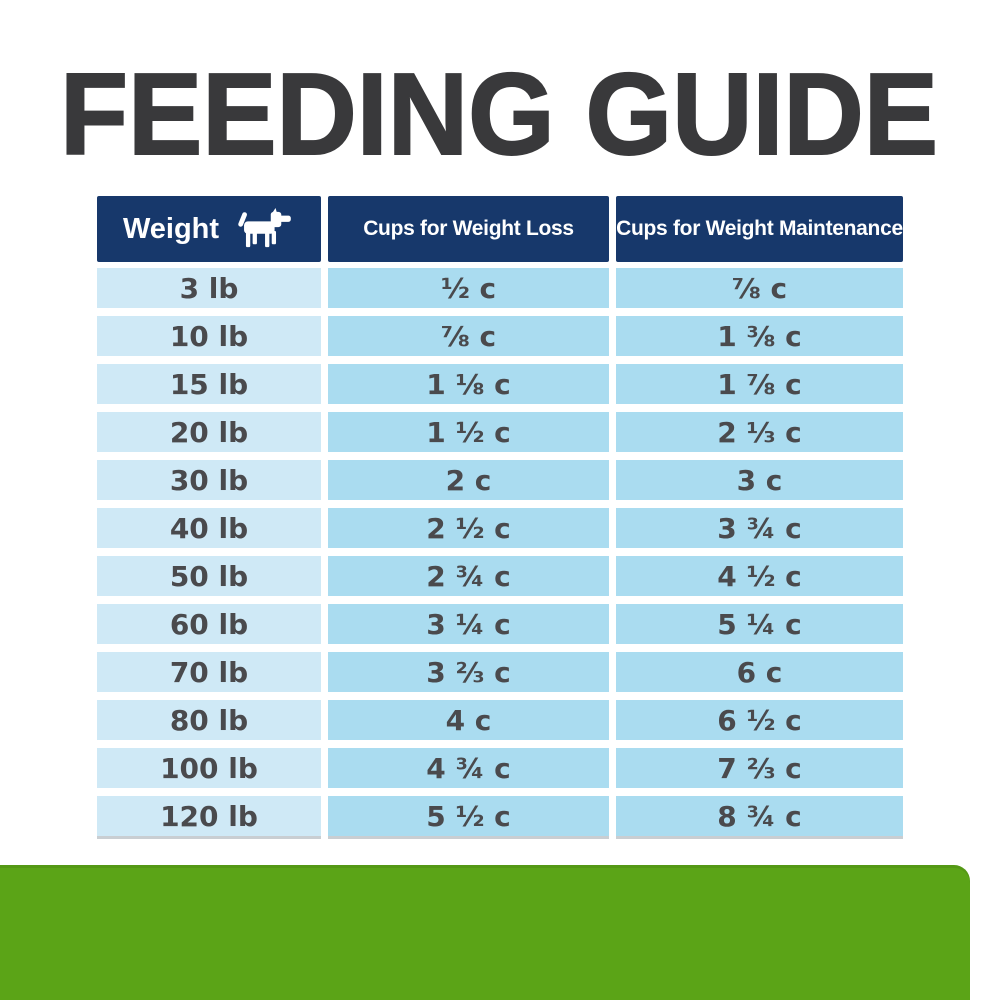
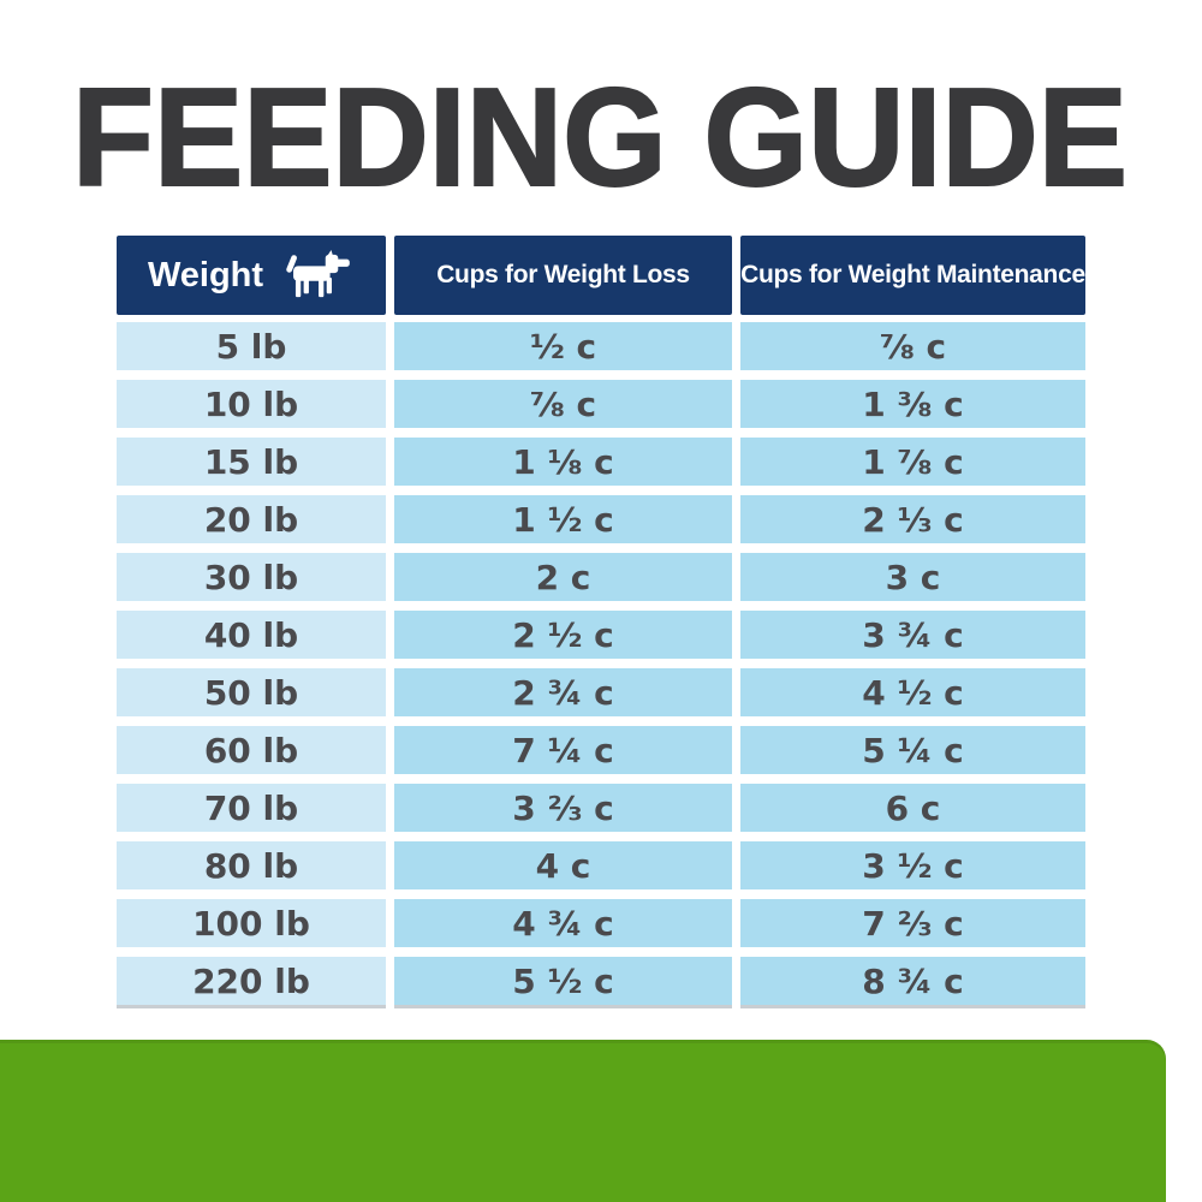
  FEEDING GUIDE
  Weight
  Cups for Weight Loss
  Cups for Weight Maintenance
- 3 lb
+ 5 lb
  ½ c
  ⅞ c
  10 lb
  ⅞ c
  1 ⅜ c
  15 lb
  1 ⅛ c
  1 ⅞ c
  20 lb
  1 ½ c
  2 ⅓ c
  30 lb
  2 c
  3 c
  40 lb
  2 ½ c
  3 ¾ c
  50 lb
  2 ¾ c
  4 ½ c
  60 lb
- 3 ¼ c
+ 7 ¼ c
  5 ¼ c
  70 lb
  3 ⅔ c
  6 c
  80 lb
  4 c
- 6 ½ c
+ 3 ½ c
  100 lb
  4 ¾ c
  7 ⅔ c
- 120 lb
+ 220 lb
  5 ½ c
  8 ¾ c
